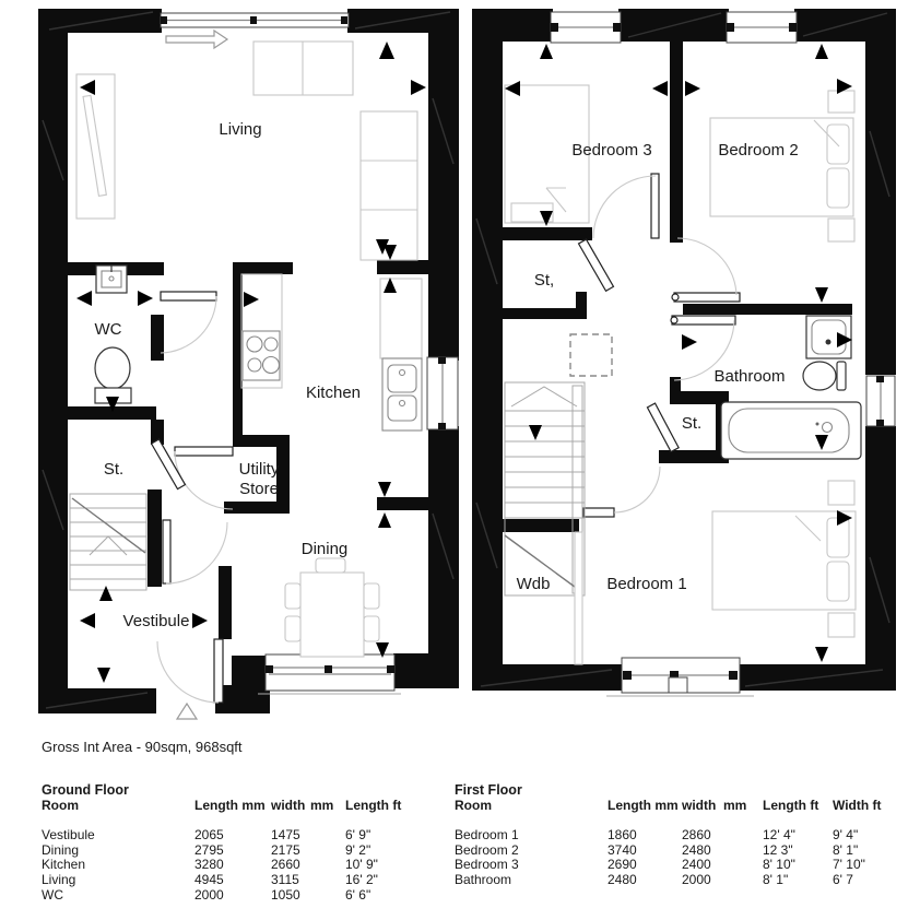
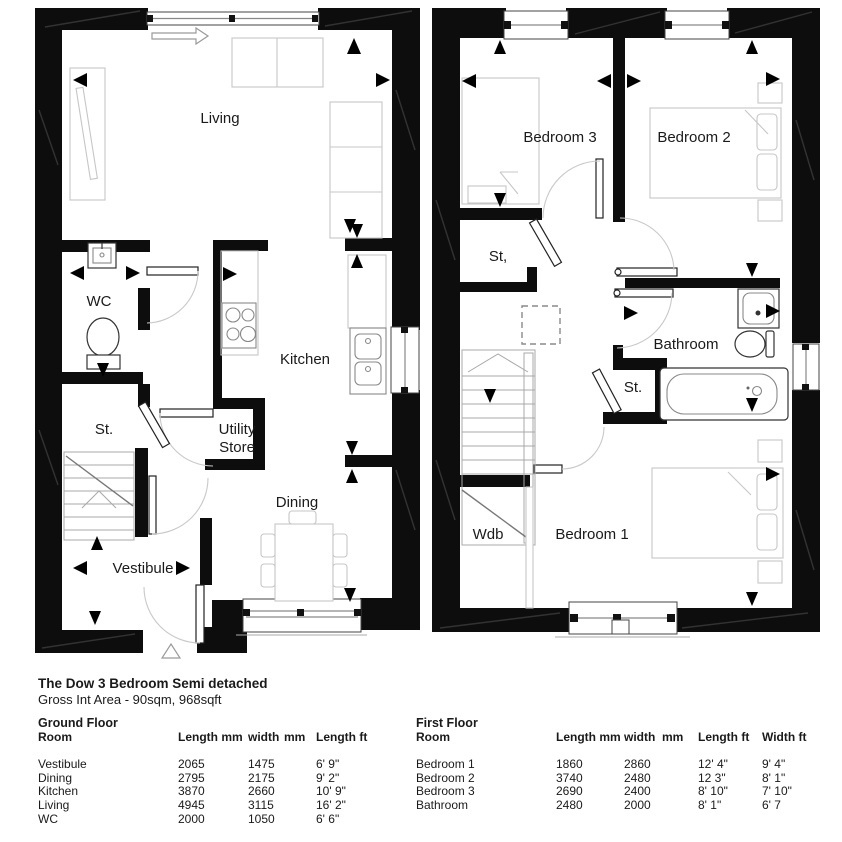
  Living
  WC
  Kitchen
  Utility
  Store
  St.
  Dining
  Vestibule
  Bedroom 3
  Bedroom 2
  St,
  Bathroom
  St.
  Wdb
  Bedroom 1
+ The Dow 3 Bedroom Semi detached
  Gross Int Area - 90sqm, 968sqft
  Ground Floor
  Room
  Length mm
  width
  mm
  Length ft
  Vestibule
  2065
  1475
  6' 9"
  Dining
  2795
  2175
  9' 2"
  Kitchen
- 3280
+ 3870
  2660
  10' 9"
  Living
  4945
  3115
  16' 2"
  WC
  2000
  1050
  6' 6"
  First Floor
  Room
  Length mm
  width
  mm
  Length ft
  Width ft
  Bedroom 1
  1860
  2860
  12' 4"
  9' 4"
  Bedroom 2
  3740
  2480
  12 3"
  8' 1"
  Bedroom 3
  2690
  2400
  8' 10"
  7' 10"
  Bathroom
  2480
  2000
  8' 1"
  6' 7
